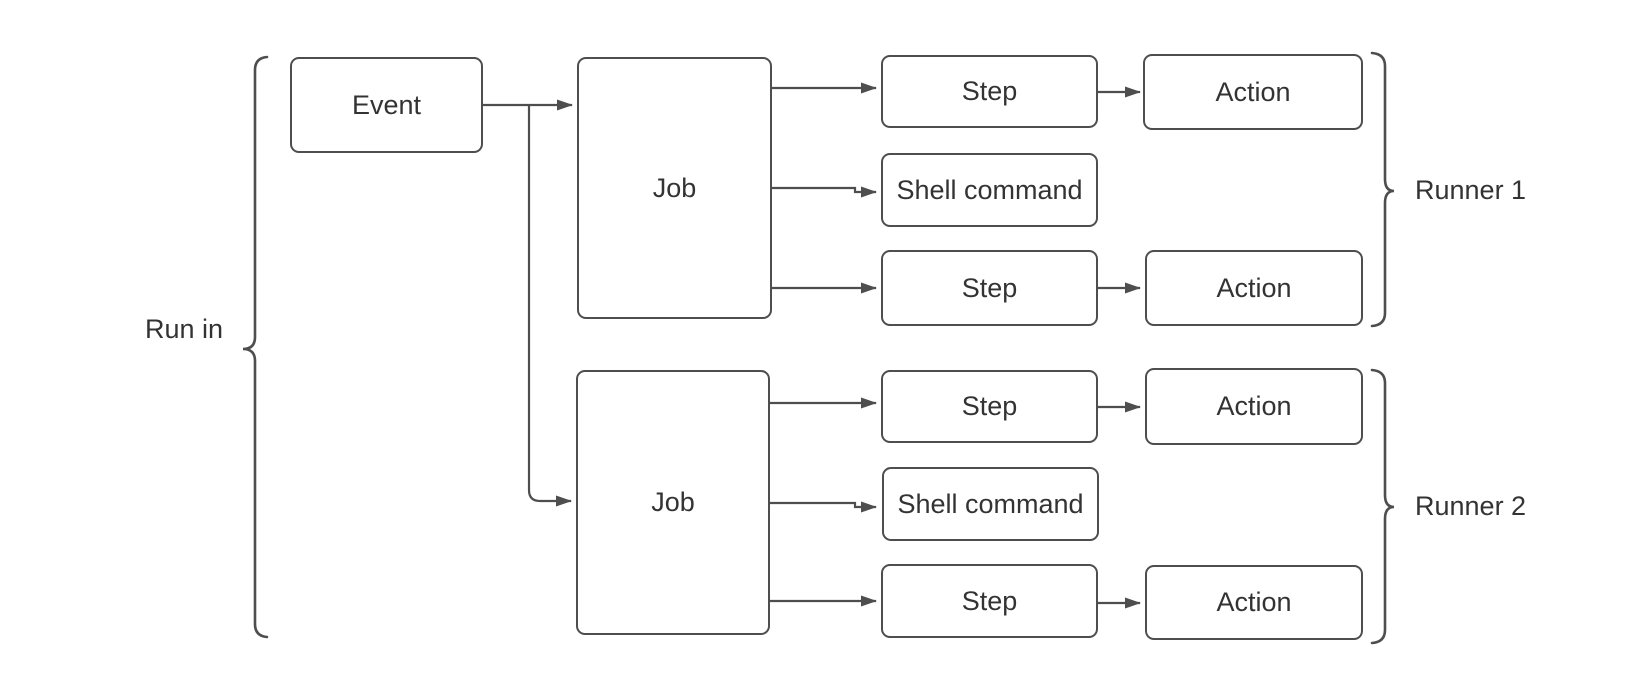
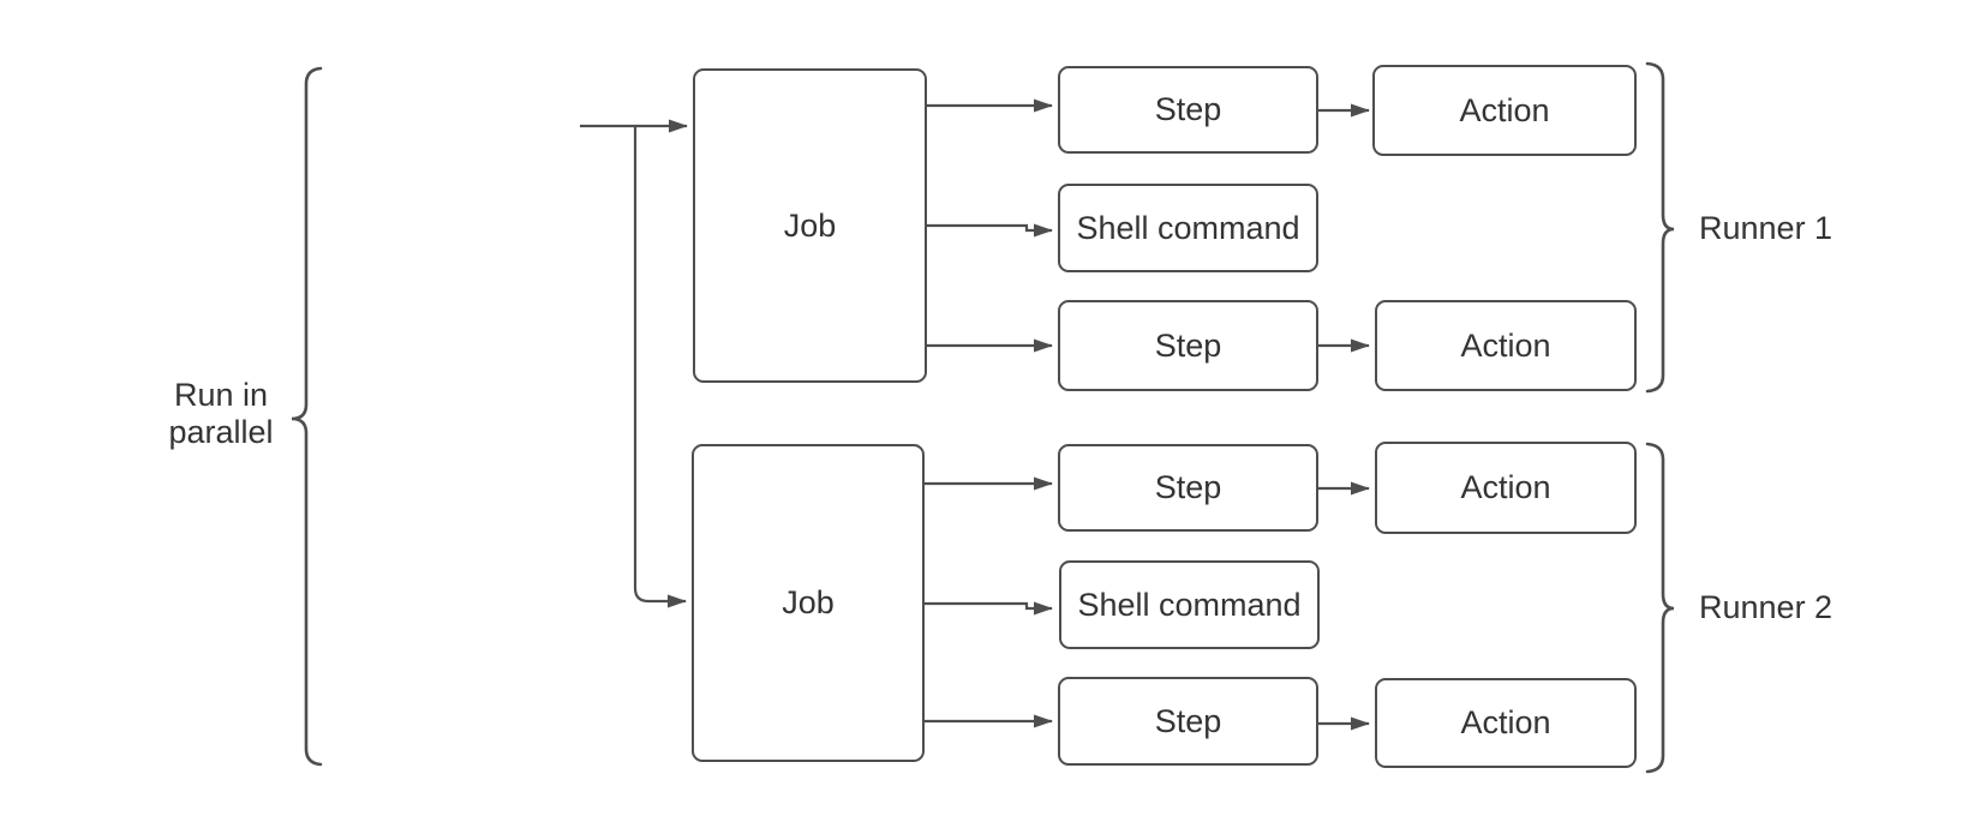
  Run in
+ parallel
  Runner 1
  Runner 2
- Event
  Job
  Job
  Step
  Action
  Shell command
  Step
  Action
  Step
  Action
  Shell command
  Step
  Action
